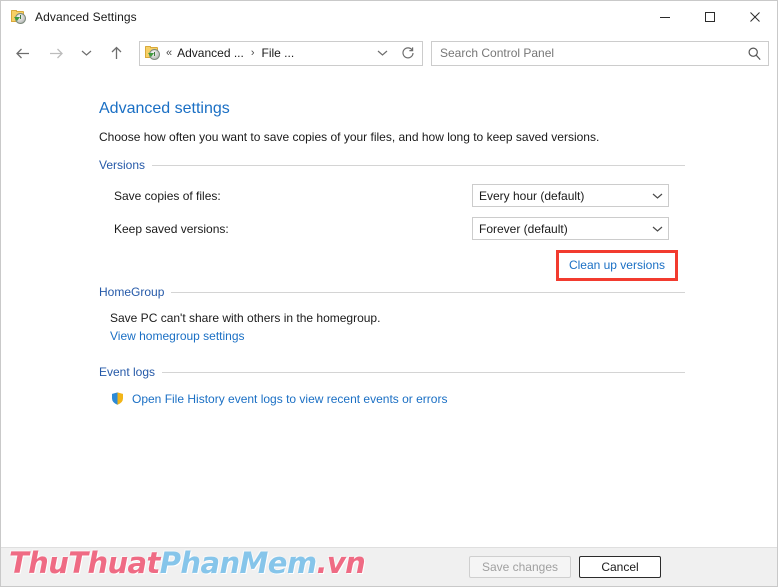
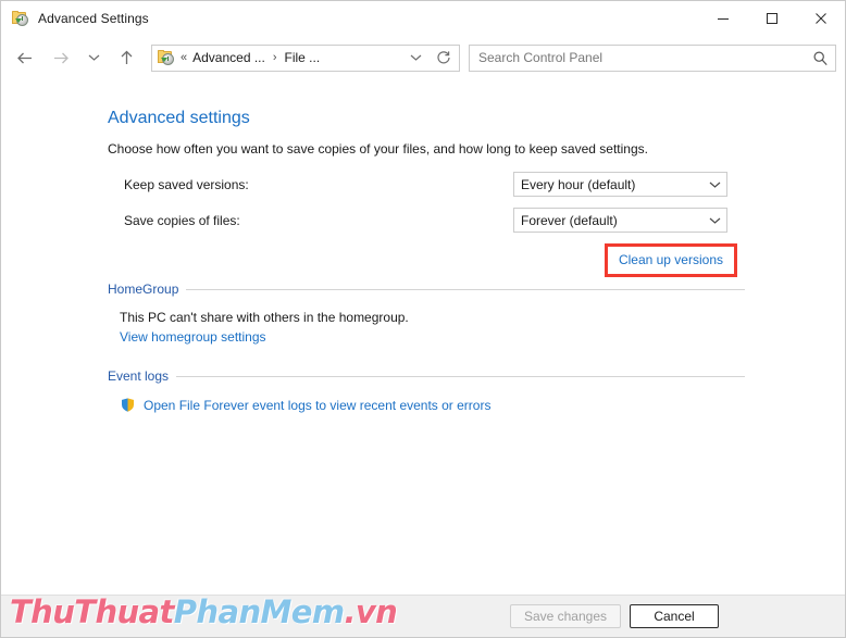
  Advanced Settings
  «
  Advanced ...
  ›
  File ...
  Search Control Panel
  Advanced settings
- Choose how often you want to save copies of your files, and how long to keep saved versions.
+ Choose how often you want to save copies of your files, and how long to keep saved settings.
- Versions
- Save copies of files:
+ Keep saved versions:
  Every hour (default)
- Keep saved versions:
+ Save copies of files:
  Forever (default)
  Clean up versions
  HomeGroup
- Save PC can't share with others in the homegroup.
+ This PC can't share with others in the homegroup.
  View homegroup settings
  Event logs
- Open File History event logs to view recent events or errors
+ Open File Forever event logs to view recent events or errors
  Save changes
  Cancel
  ThuThuatPhanMem.vn
